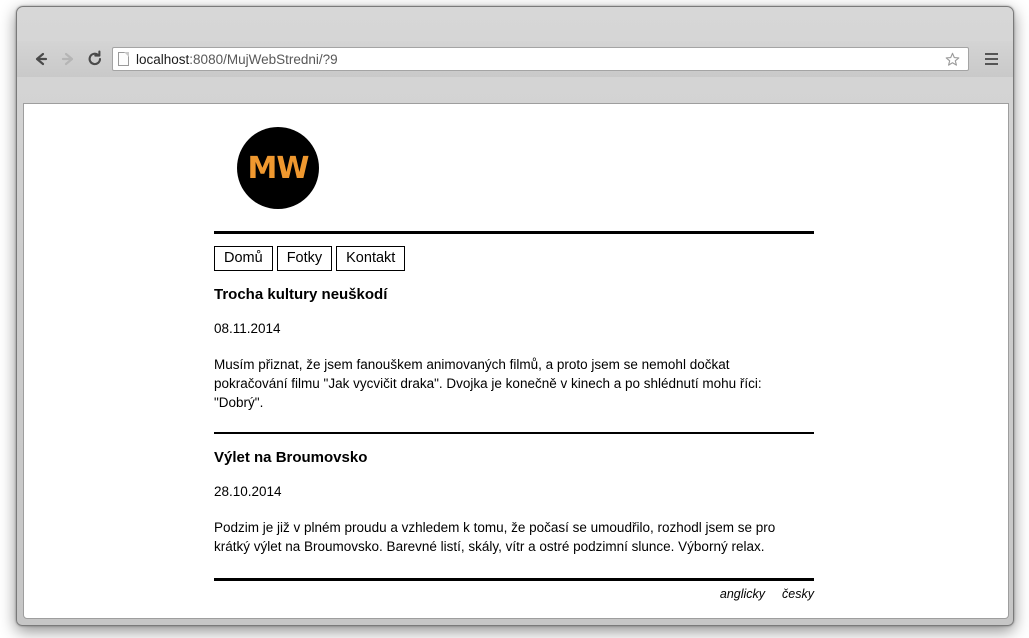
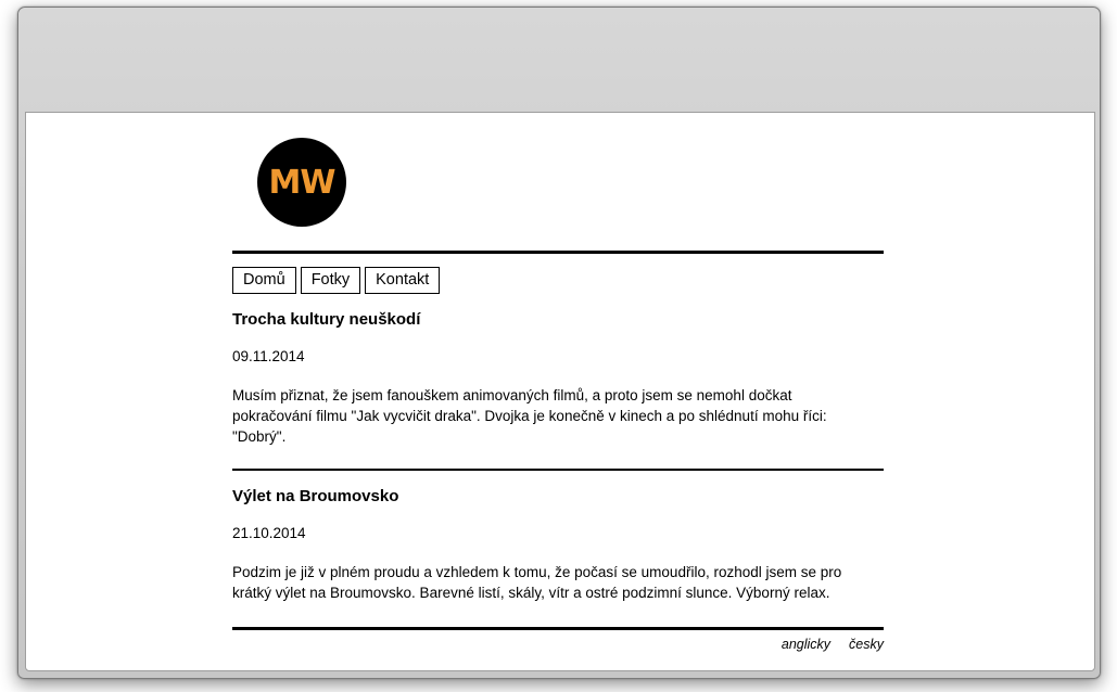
- localhost:8080/MujWebStredni/?9
  MW
  Domů
  Fotky
  Kontakt
  Trocha kultury neuškodí
- 08.11.2014
+ 09.11.2014
  Musím přiznat, že jsem fanouškem animovaných filmů, a proto jsem se nemohl dočkat pokračování filmu "Jak vycvičit draka". Dvojka je konečně v kinech a po shlédnutí mohu říci: "Dobrý".
  Výlet na Broumovsko
- 28.10.2014
+ 21.10.2014
  Podzim je již v plném proudu a vzhledem k tomu, že počasí se umoudřilo, rozhodl jsem se pro krátký výlet na Broumovsko. Barevné listí, skály, vítr a ostré podzimní slunce. Výborný relax.
  anglicky
  česky
